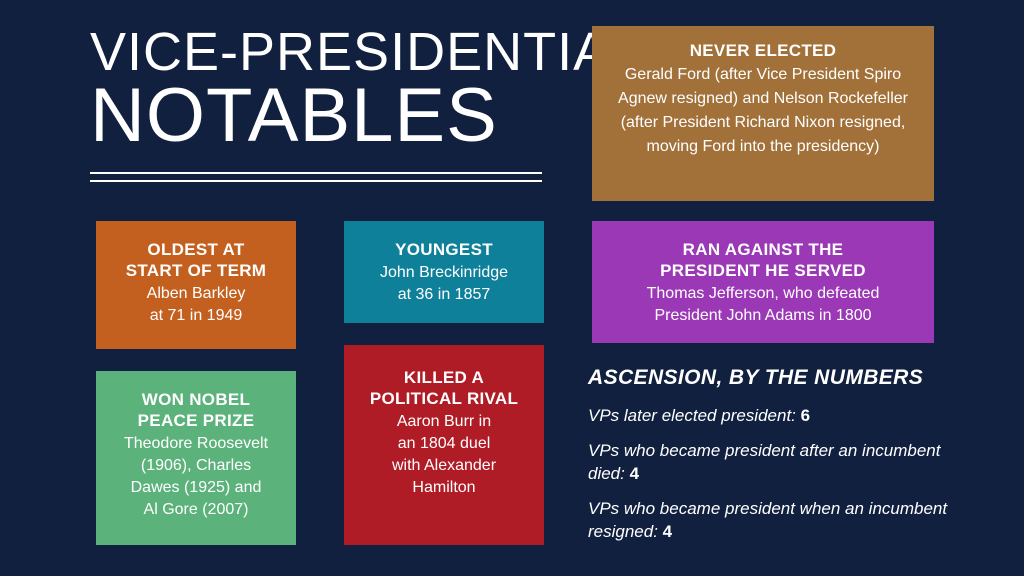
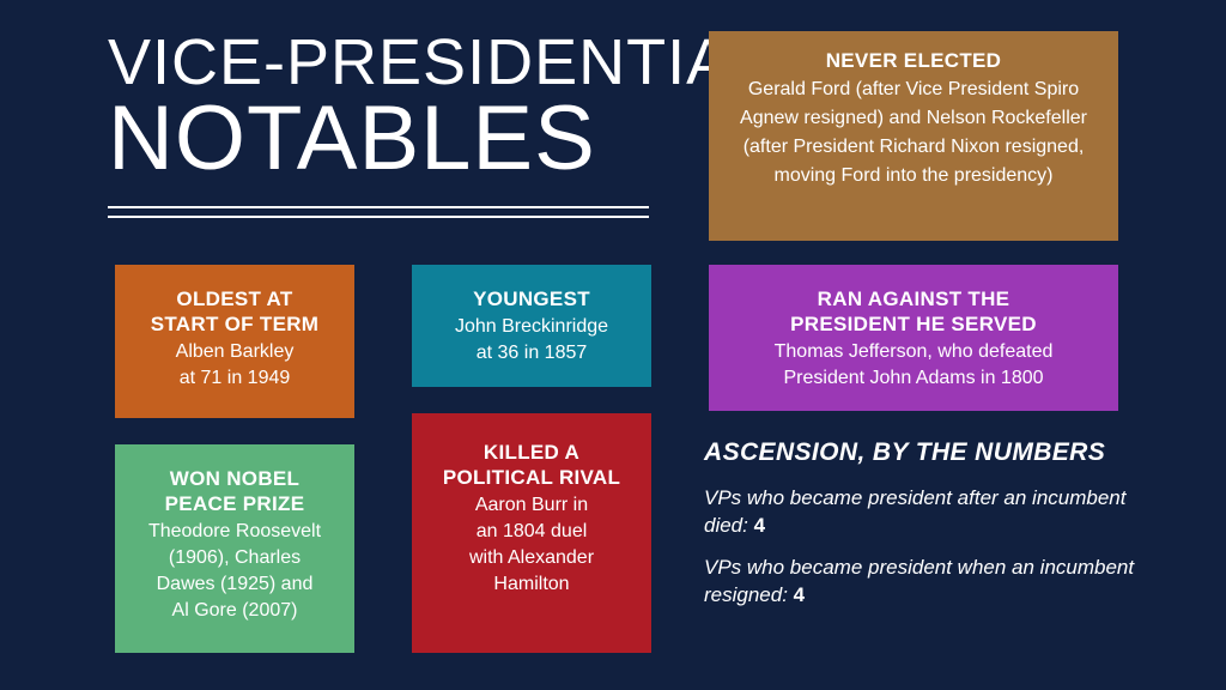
  VICE-PRESIDENTI
  NOTABLES
  NEVER ELECTED
  Gerald Ford (after Vice President Spiro Agnew resigned) and Nelson Rockefeller (after President Richard Nixon resigned, moving Ford into the presidency)
  OLDEST AT
  START OF TERM
  Alben Barkley
  at 71 in 1949
  YOUNGEST
  John Breckinridge
  at 36 in 1857
  RAN AGAINST THE
  PRESIDENT HE SERVED
  Thomas Jefferson, who defeated
  President John Adams in 1800
  WON NOBEL
  PEACE PRIZE
  Theodore Roosevelt
  (1906), Charles
  Dawes (1925) and
  Al Gore (2007)
  KILLED A
  POLITICAL RIVAL
  Aaron Burr in
  an 1804 duel
  with Alexander
  Hamilton
  ASCENSION, BY THE NUMBERS
- VPs later elected president: 6
  VPs who became president after an incumbent died: 4
  VPs who became president when an incumbent resigned: 4
